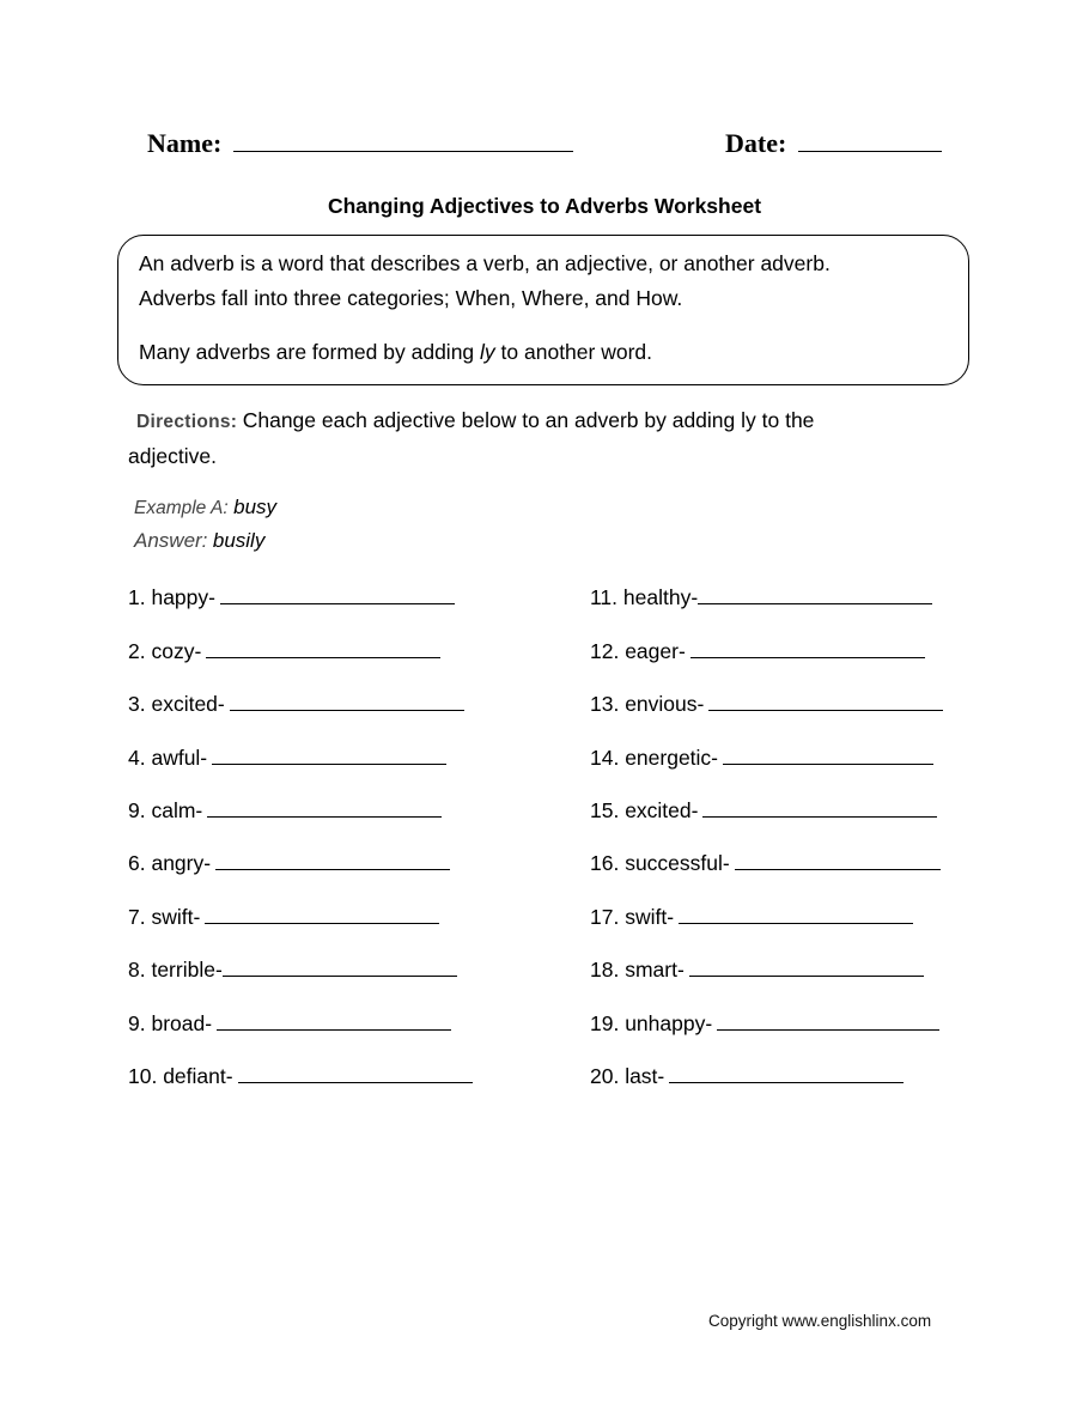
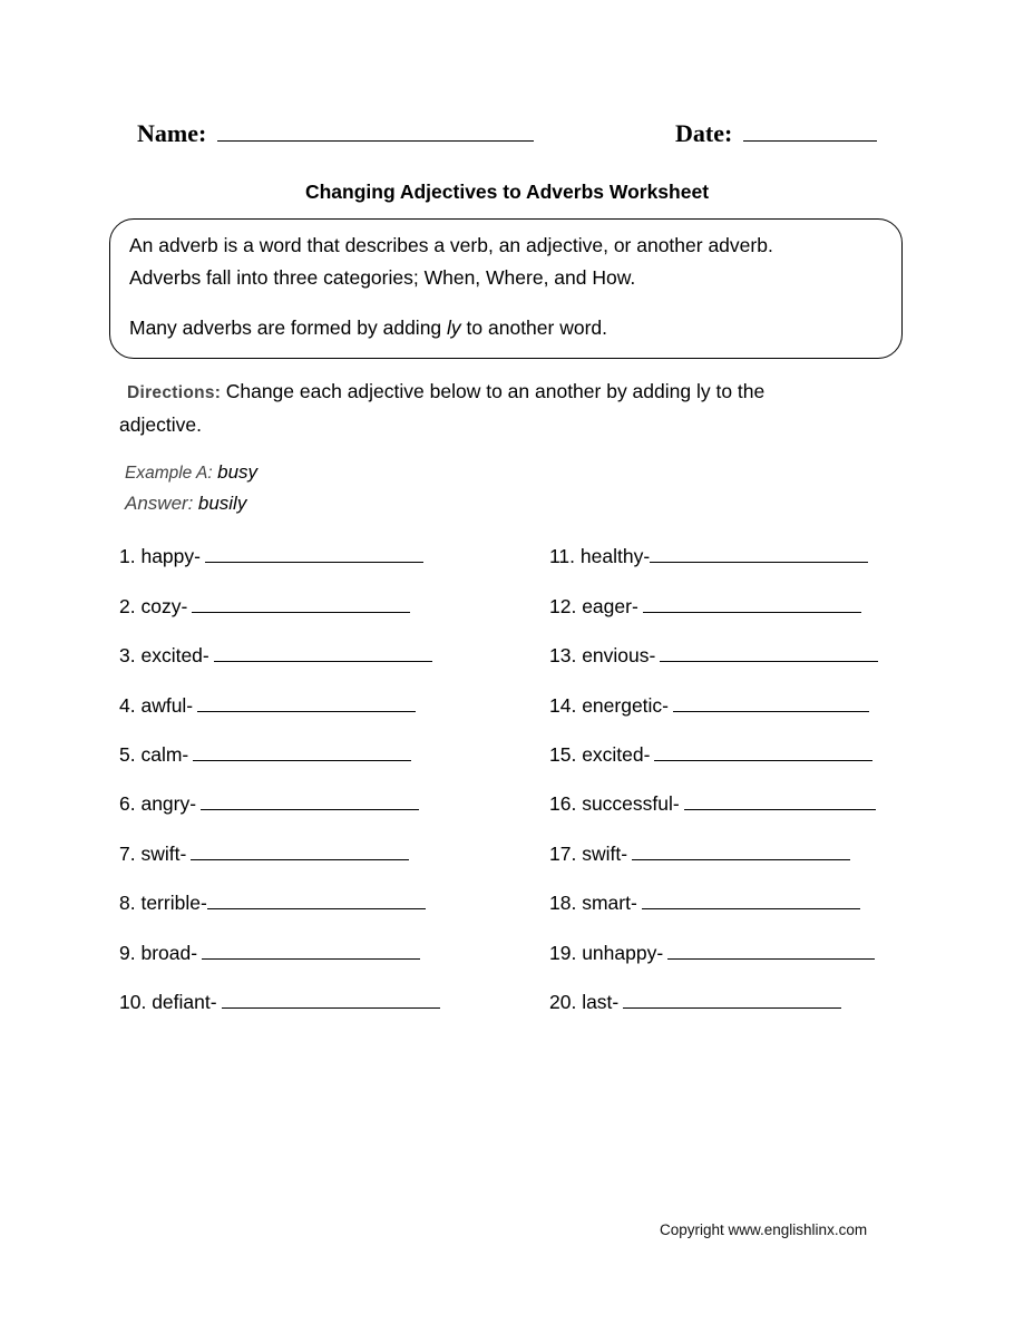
  Name:
  Date:
  Changing Adjectives to Adverbs Worksheet
  An adverb is a word that describes a verb, an adjective, or another adverb.
  Adverbs fall into three categories; When, Where, and How.
  Many adverbs are formed by adding ly to another word.
- Directions: Change each adjective below to an adverb by adding ly to the
+ Directions: Change each adjective below to an another by adding ly to the
  adjective.
  Example A: busy
  Answer: busily
  1. happy-
  2. cozy-
  3. excited-
  4. awful-
- 9. calm-
+ 5. calm-
  6. angry-
  7. swift-
  8. terrible-
  9. broad-
  10. defiant-
  11. healthy-
  12. eager-
  13. envious-
  14. energetic-
  15. excited-
  16. successful-
  17. swift-
  18. smart-
  19. unhappy-
  20. last-
  Copyright www.englishlinx.com
